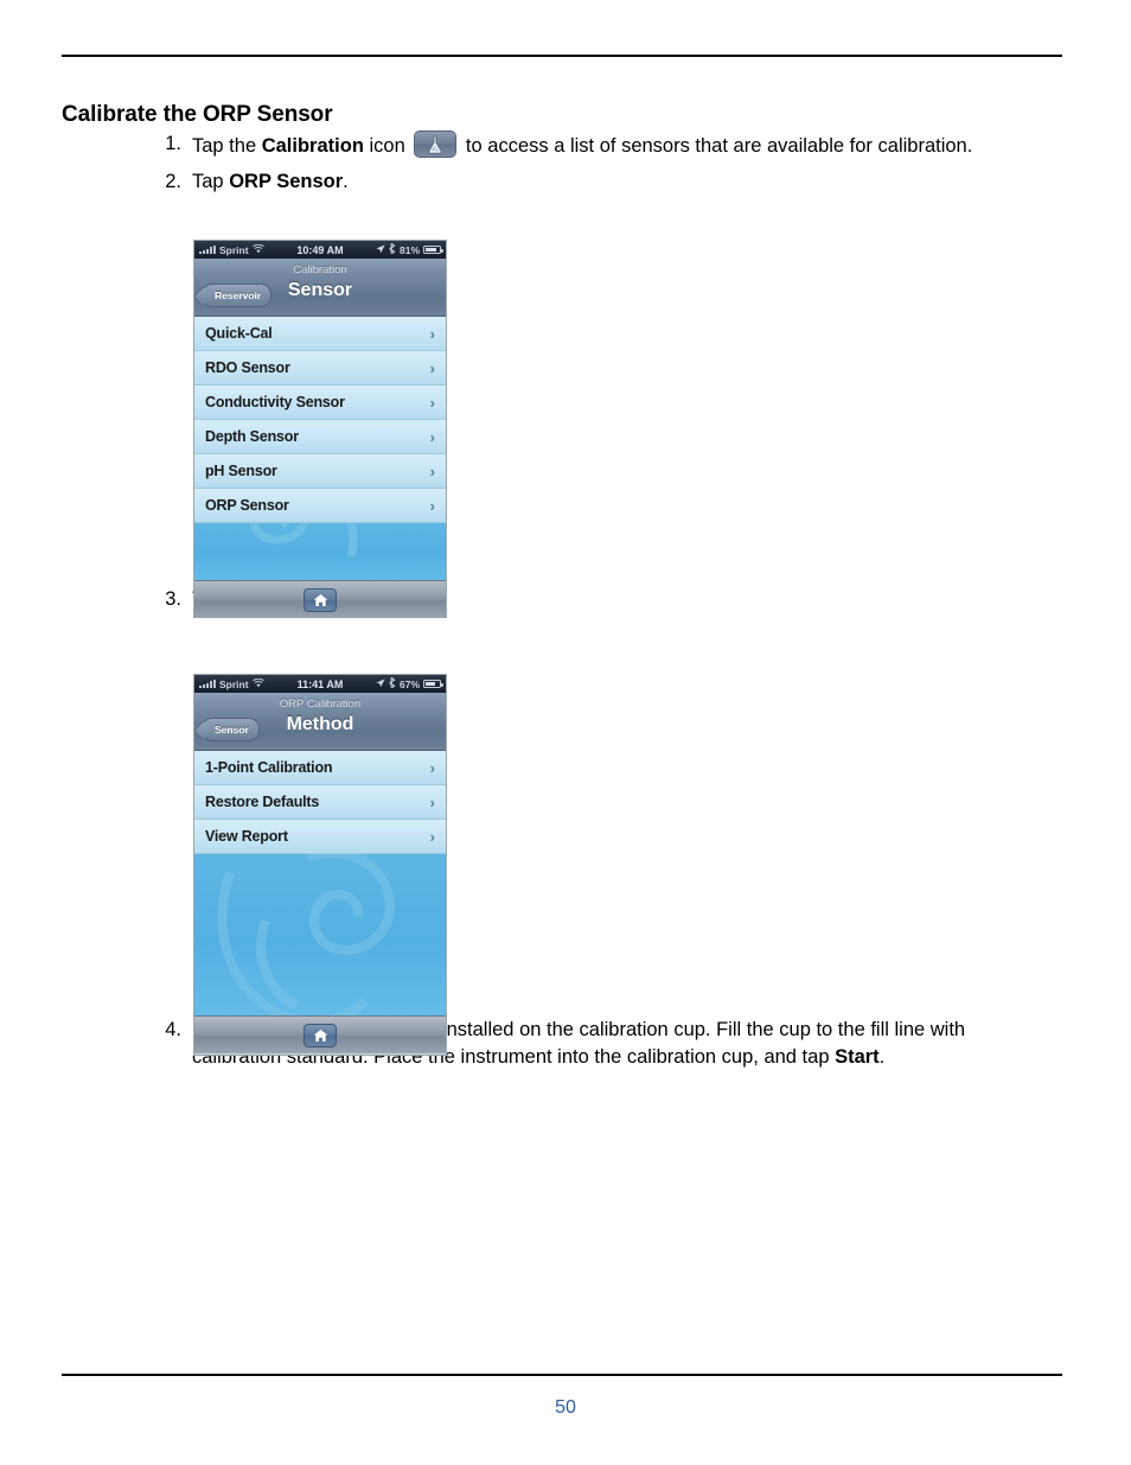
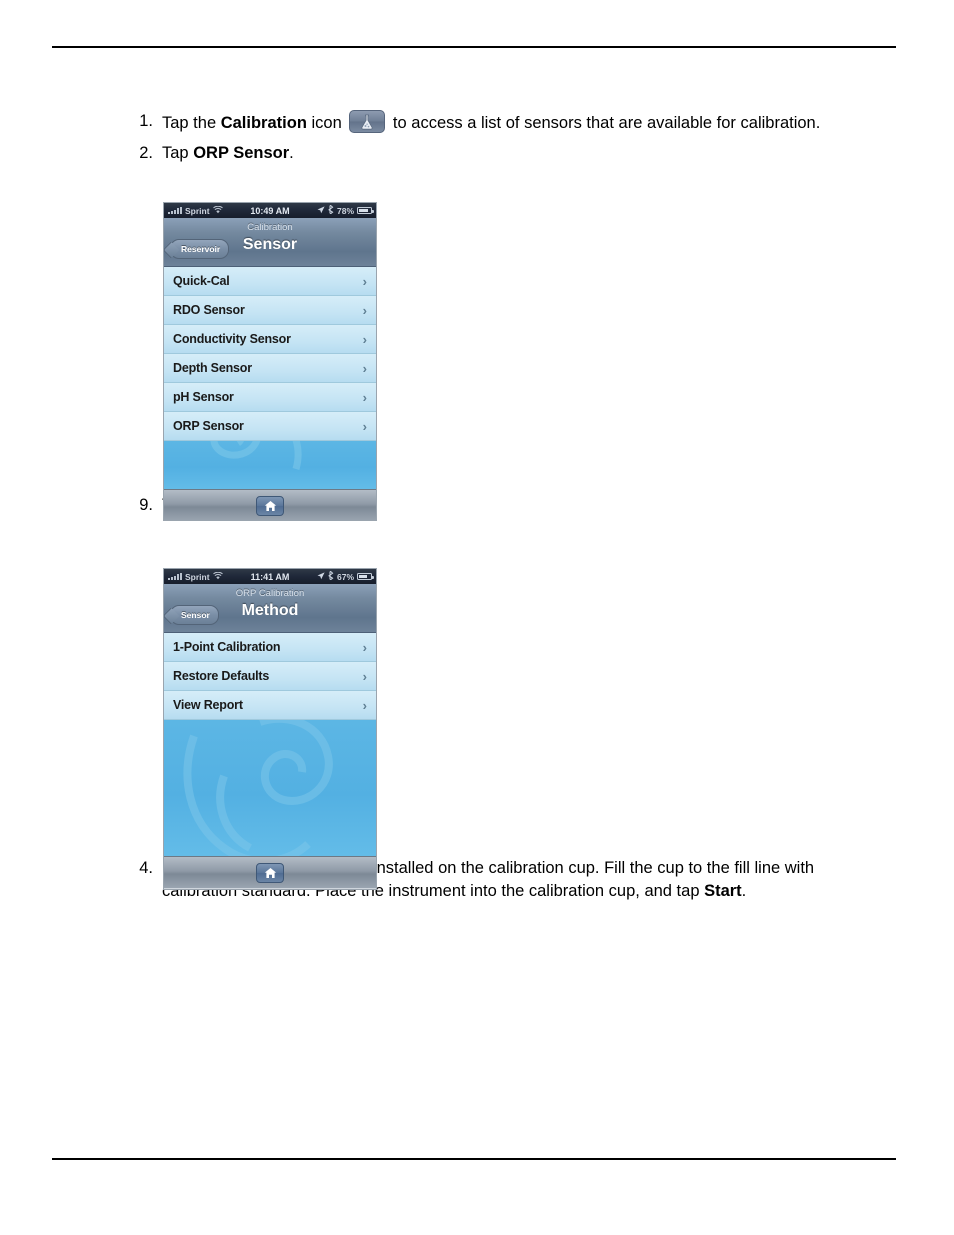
- Calibrate the ORP Sensor
  1.
  Tap the Calibration icon to access a list of sensors that are available for calibration.
  2.
  Tap ORP Sensor.
- 3.
+ 9.
  4.
  nstalled on the calibration cup. Fill the cup to the fill line with calibration standard. Place the instrument into the calibration cup, and tap Start.
  Sprint
  10:49 AM
- 81%
+ 78%
  Reservoir
  Calibration
  Sensor
  Quick-Cal
  ›
  RDO Sensor
  ›
  Conductivity Sensor
  ›
  Depth Sensor
  ›
  pH Sensor
  ›
  ORP Sensor
  ›
  Sprint
  11:41 AM
  67%
  Sensor
  ORP Calibration
  Method
  1-Point Calibration
  ›
  Restore Defaults
  ›
  View Report
  ›
- 50
